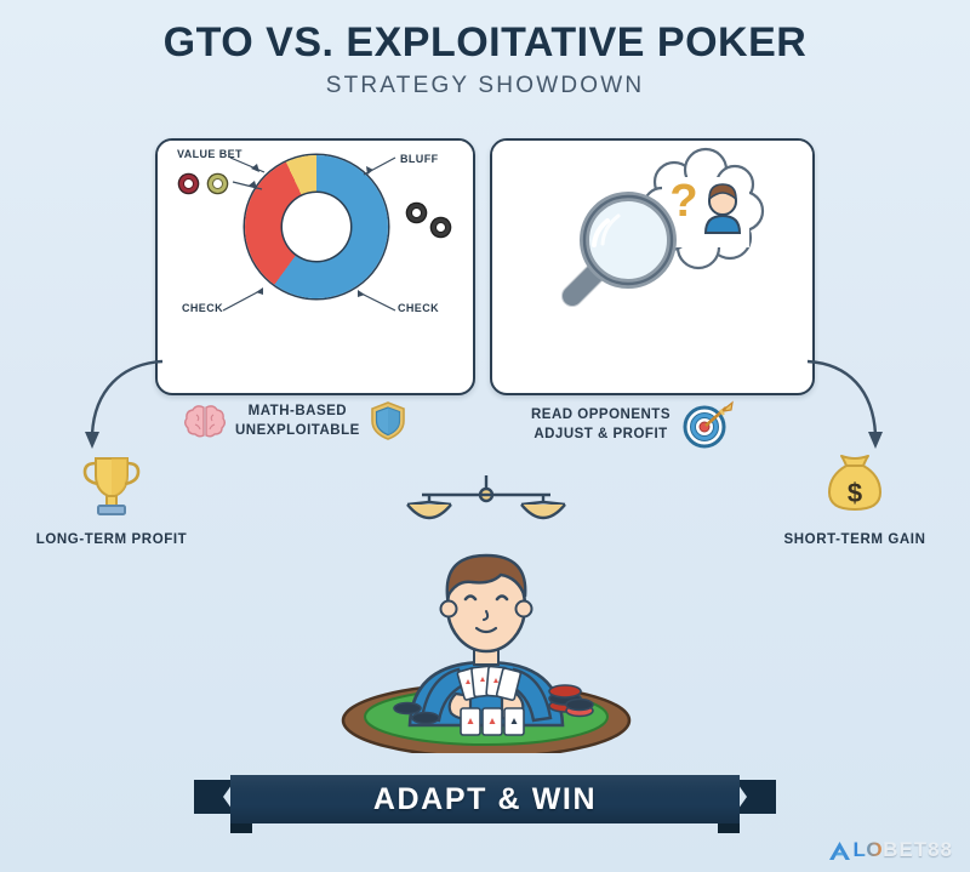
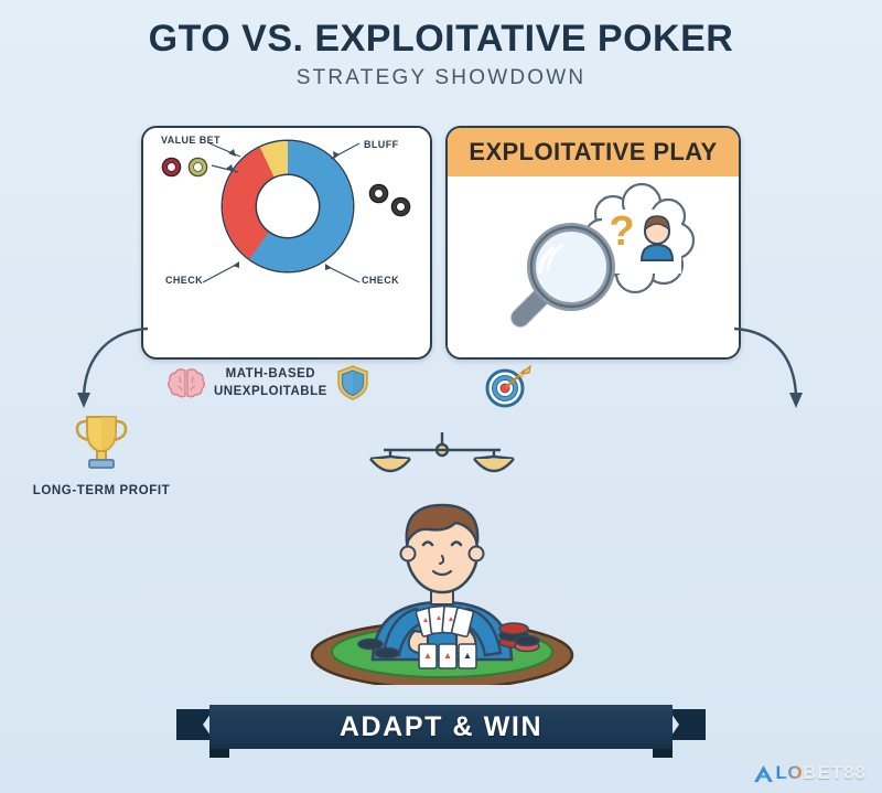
  GTO VS. EXPLOITATIVE POKER
  STRATEGY SHOWDOWN
  VALUE BET
  BLUFF
  CHECK
  CHECK
+ EXPLOITATIVE PLAY
  ?
  MATH-BASED
  UNEXPLOITABLE
- READ OPPONENTS
- ADJUST & PROFIT
  LONG-TERM PROFIT
- $
- SHORT-TERM GAIN
  ADAPT & WIN
  LO
  BET88
